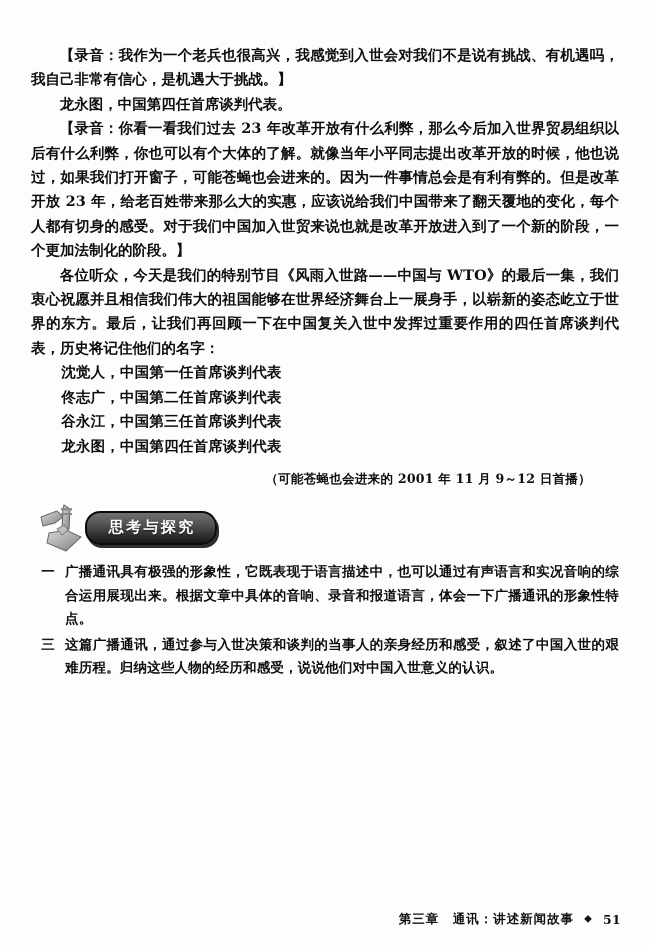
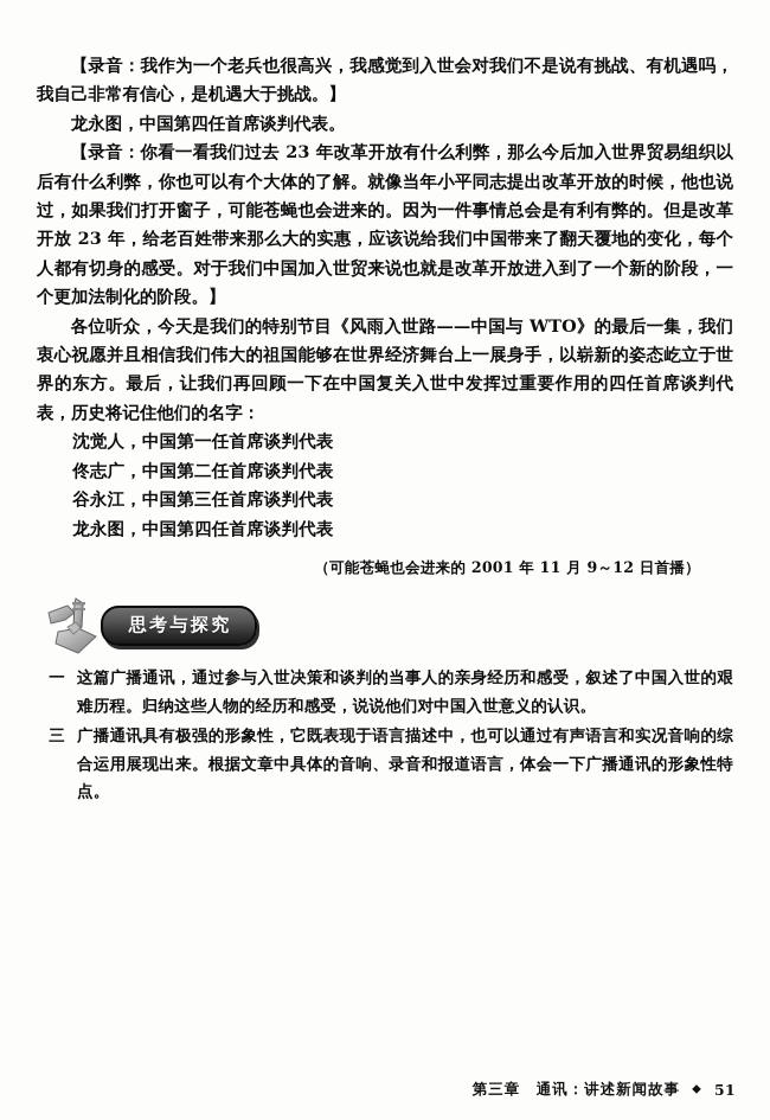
  【录音：我作为一个老兵也很高兴，我感觉到入世会对我们不是说有挑战、有机遇吗，我自己非常有信心，是机遇大于挑战。】
  龙永图，中国第四任首席谈判代表。
  【录音：你看一看我们过去 23 年改革开放有什么利弊，那么今后加入世界贸易组织以后有什么利弊，你也可以有个大体的了解。就像当年小平同志提出改革开放的时候，他也说过，如果我们打开窗子，可能苍蝇也会进来的。因为一件事情总会是有利有弊的。但是改革开放 23 年，给老百姓带来那么大的实惠，应该说给我们中国带来了翻天覆地的变化，每个人都有切身的感受。对于我们中国加入世贸来说也就是改革开放进入到了一个新的阶段，一个更加法制化的阶段。】
  各位听众，今天是我们的特别节目《风雨入世路——中国与 WTO》的最后一集，我们衷心祝愿并且相信我们伟大的祖国能够在世界经济舞台上一展身手，以崭新的姿态屹立于世界的东方。最后，让我们再回顾一下在中国复关入世中发挥过重要作用的四任首席谈判代表，历史将记住他们的名字：
  沈觉人，中国第一任首席谈判代表
  佟志广，中国第二任首席谈判代表
  谷永江，中国第三任首席谈判代表
  龙永图，中国第四任首席谈判代表
  （可能苍蝇也会进来的 2001 年 11 月 9～12 日首播）
  思考与探究
  一
- 广播通讯具有极强的形象性，它既表现于语言描述中，也可以通过有声语言和实况音响的综合运用展现出来。根据文章中具体的音响、录音和报道语言，体会一下广播通讯的形象性特点。
+ 这篇广播通讯，通过参与入世决策和谈判的当事人的亲身经历和感受，叙述了中国入世的艰难历程。归纳这些人物的经历和感受，说说他们对中国入世意义的认识。
  三
- 这篇广播通讯，通过参与入世决策和谈判的当事人的亲身经历和感受，叙述了中国入世的艰难历程。归纳这些人物的经历和感受，说说他们对中国入世意义的认识。
+ 广播通讯具有极强的形象性，它既表现于语言描述中，也可以通过有声语言和实况音响的综合运用展现出来。根据文章中具体的音响、录音和报道语言，体会一下广播通讯的形象性特点。
  第三章 通讯：讲述新闻故事
  ◆
  51
